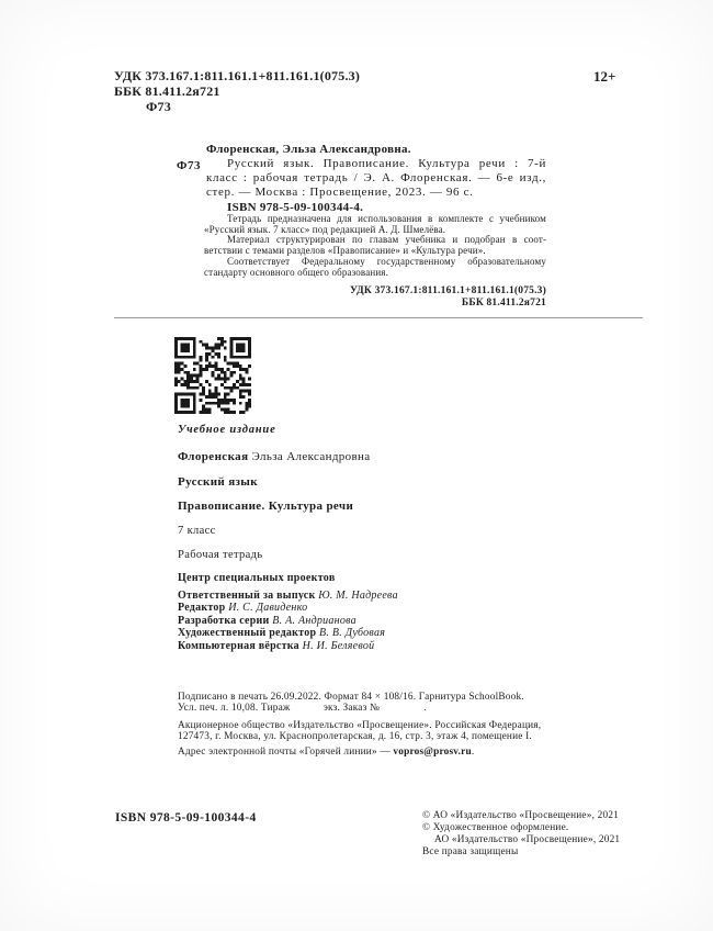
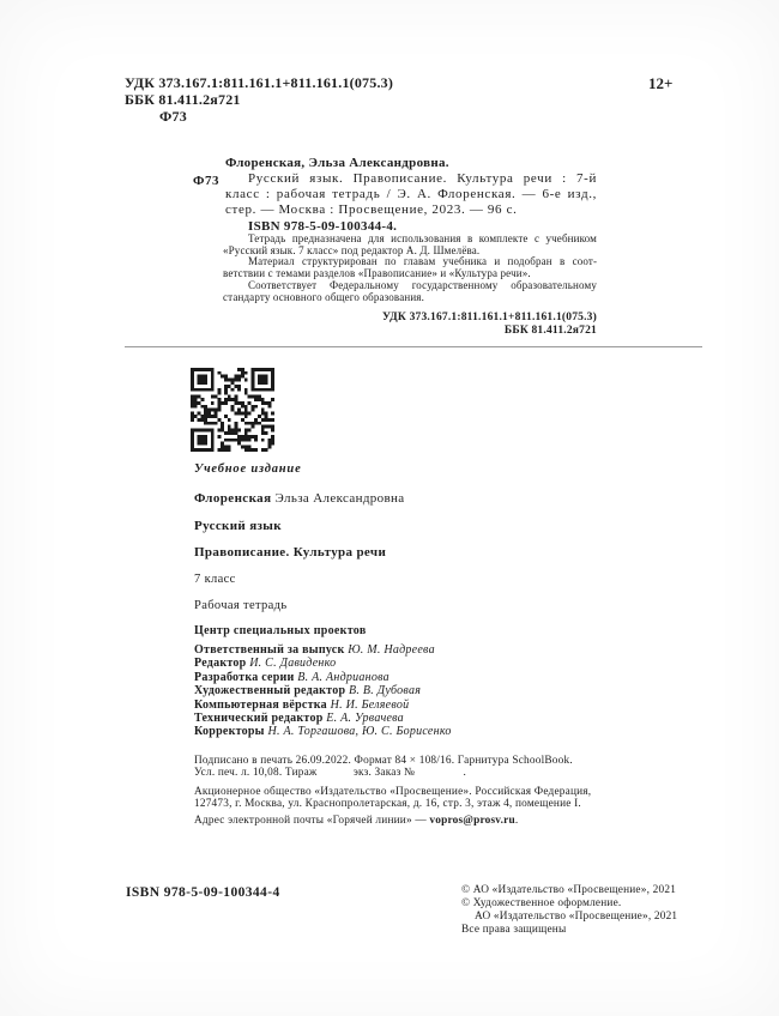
  УДК 373.167.1:811.161.1+811.161.1(075.3)
  ББК 81.411.2я721
  Ф73
  12+
  Флоренская, Эльза Александровна.
  Ф73
  Русский язык. Правописание. Культура речи : 7-й класс : рабочая тетрадь / Э. А. Флоренская. — 6-е изд., стер. — Москва : Просвещение, 2023. — 96 с.
  ISBN 978-5-09-100344-4.
- Тетрадь предназначена для использования в комплекте с учебни­ком «Русский язык. 7 класс» под редакцией А. Д. Шмелёва.
+ Тетрадь предназначена для использования в комплекте с учебни­ком «Русский язык. 7 класс» под редактор А. Д. Шмелёва.
  Материал структурирован по главам учебника и подобран в соот­ветствии с темами разделов «Правописание» и «Культура речи».
  Соответствует Федеральному государственному образовательному стандарту основного общего образования.
  УДК 373.167.1:811.161.1+811.161.1(075.3)
  ББК 81.411.2я721
  Учебное издание
  Флоренская Эльза Александровна
  Русский язык
  Правописание. Культура речи
  7 класс
  Рабочая тетрадь
  Центр специальных проектов
  Ответственный за выпуск Ю. М. Надреева
  Редактор И. С. Давиденко
  Разработка серии В. А. Андрианова
  Художественный редактор В. В. Дубовая
  Компьютерная вёрстка Н. И. Беляевой
+ Технический редактор Е. А. Урвачева
+ Корректоры Н. А. Торгашова, Ю. С. Борисенко
  Подписано в печать 26.09.2022. Формат 84 × 108/16. Гарнитура SchoolBook.
  Усл. печ. л. 10,08. Тираж экз. Заказ № .
  Акционерное общество «Издательство «Просвещение». Российская Федерация,
  127473, г. Москва, ул. Краснопролетарская, д. 16, стр. 3, этаж 4, помещение I.
  Адрес электронной почты «Горячей линии» — vopros@prosv.ru.
  ISBN 978-5-09-100344-4
  © АО «Издательство «Просвещение», 2021
  © Художественное оформление.
  АО «Издательство «Просвещение», 2021
  Все права защищены
